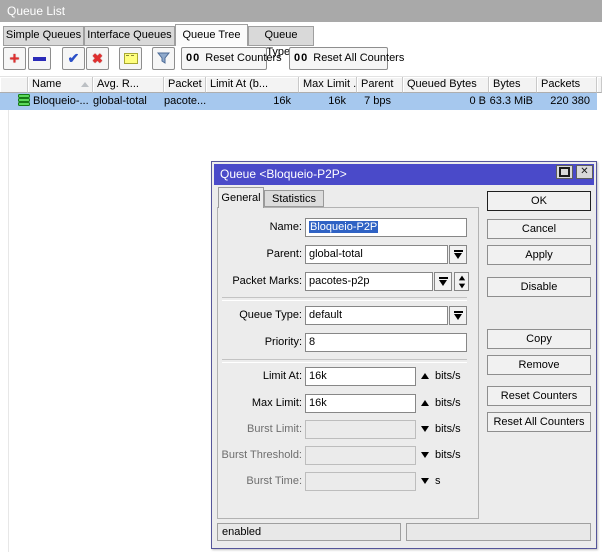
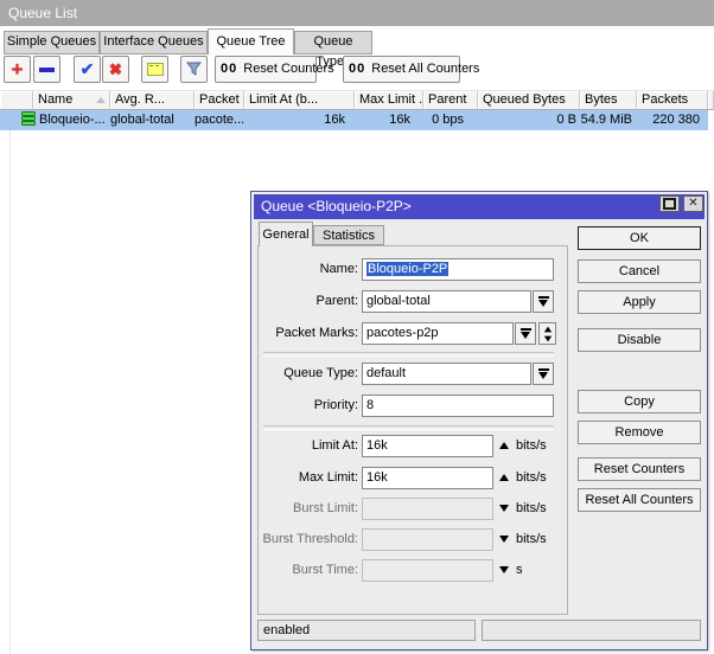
  Queue List
  Simple Queues
  Interface Queues
  Queue Tree
  Queue ype
  +
  ✔
  ✖
  00 Reset Counters
  00 Reset All Counters
  Name
  Avg. R...
  Limit At (b...
  Max Limit .
  Parent
  Queued Bytes
  Bytes
  Packets
  Bloqueio-...
  global-total
  pacote...
  16k
  16k
- 7 bps
+ 0 bps
  0 B
- 63.3 MiB
+ 54.9 MiB
  220 380
  Queue <Bloqueio-P2P>
  ✕
  General
  Statistics
  Name:
  Bloqueio-P2P
  Parent:
  global-total
  Packet Marks:
  pacotes-p2p
  Queue Type:
  default
  Priority:
  8
  Limit At:
  16k
  bits/s
  Max Limit:
  16k
  bits/s
  Burst Limit:
  bits/s
  Burst Threshold:
  bits/s
  Burst Time:
  s
  OK
  Cancel
  Apply
  Disable
  Copy
  Remove
  Reset Counters
  Reset All Counters
  enabled
